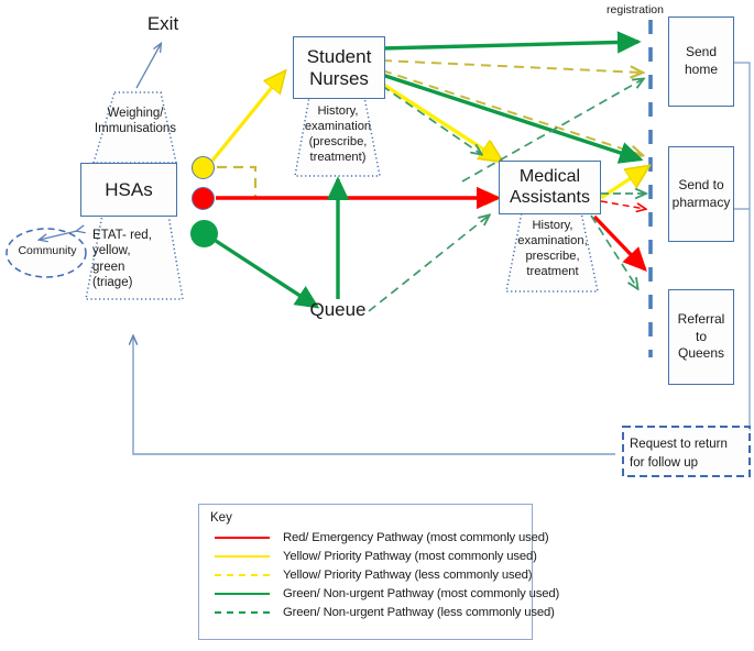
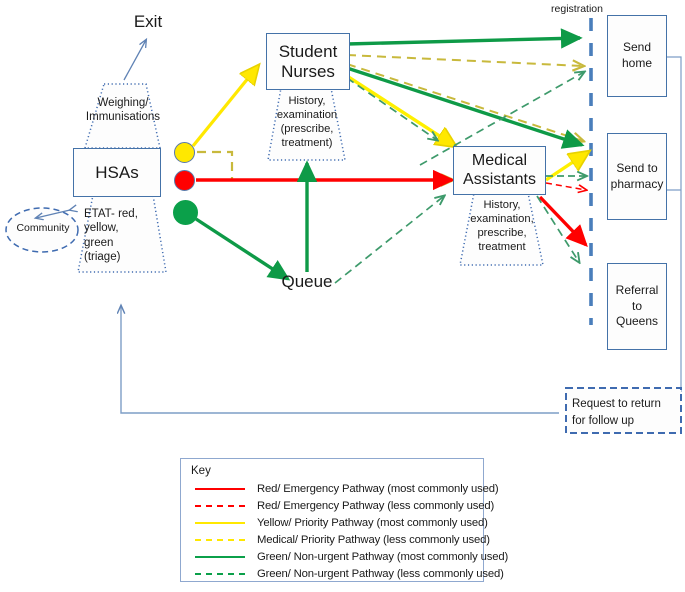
  Exit
  Community
  Weighing/
  Immunisations
  HSAs
  ETAT- red,
  yellow,
  green
  (triage)
  Student
  Nurses
  History,
  examination
  (prescribe,
  treatment)
  Queue
  Medical
  Assistants
  History,
  examination,
  prescribe,
  treatment
  registration
  Send
  home
  Send to
  pharmacy
  Referral
  to
  Queens
  Request to return
  for follow up
  Key
  Red/ Emergency Pathway (most commonly used)
+ Red/ Emergency Pathway (less commonly used)
  Yellow/ Priority Pathway (most commonly used)
- Yellow/ Priority Pathway (less commonly used)
+ Medical/ Priority Pathway (less commonly used)
  Green/ Non-urgent Pathway (most commonly used)
  Green/ Non-urgent Pathway (less commonly used)
